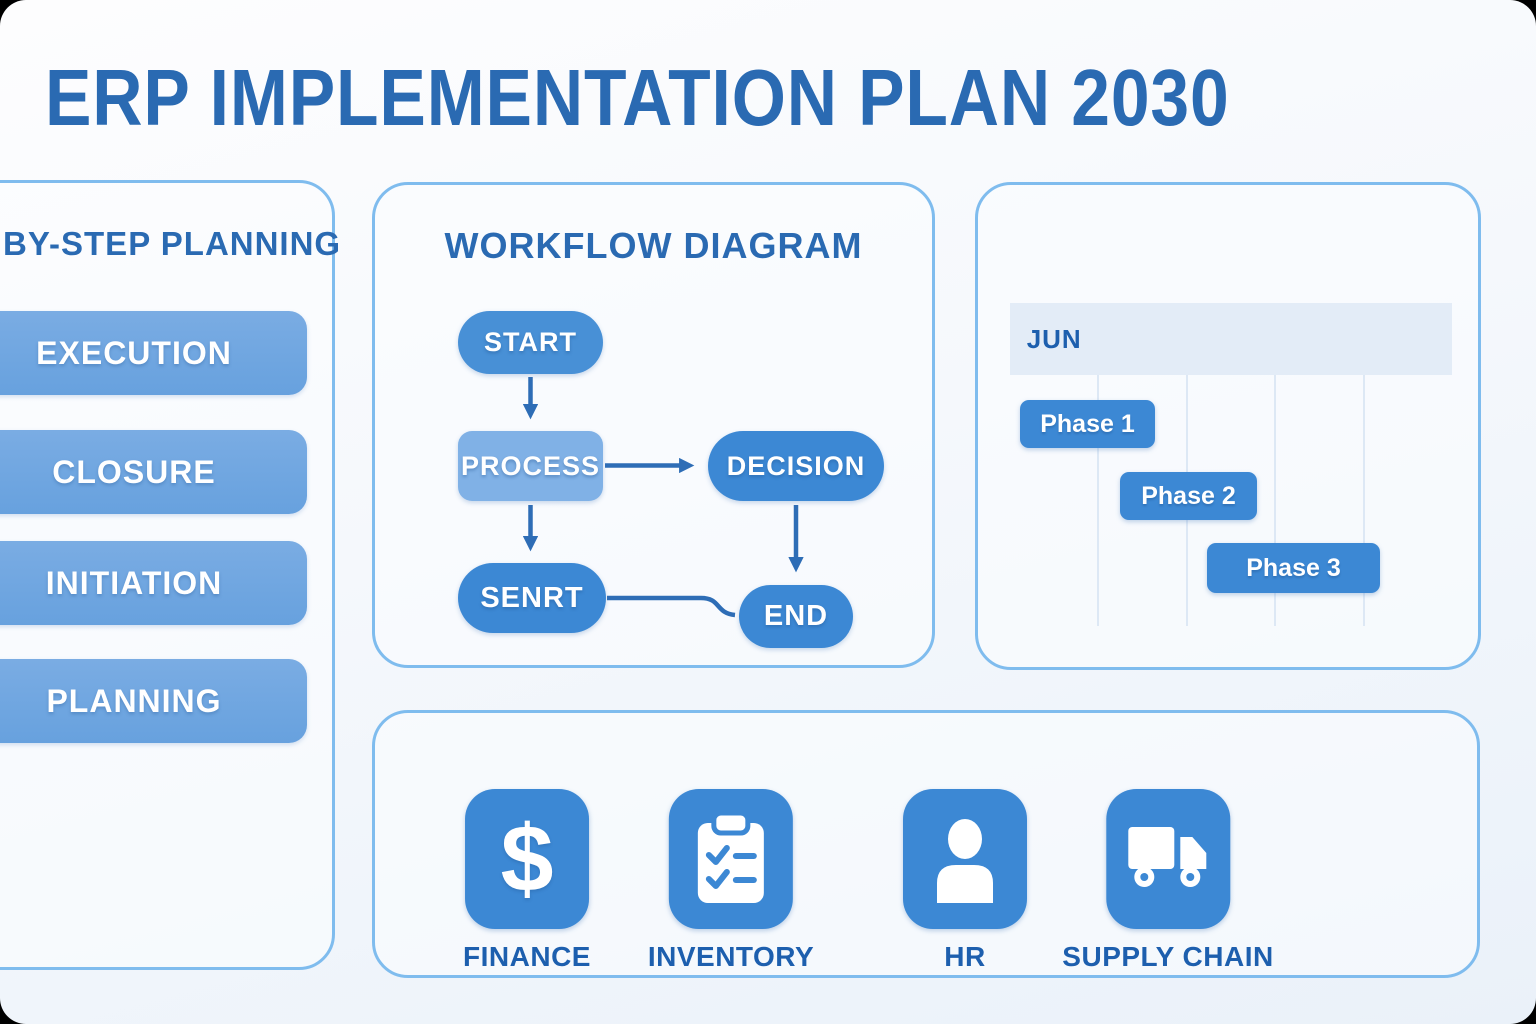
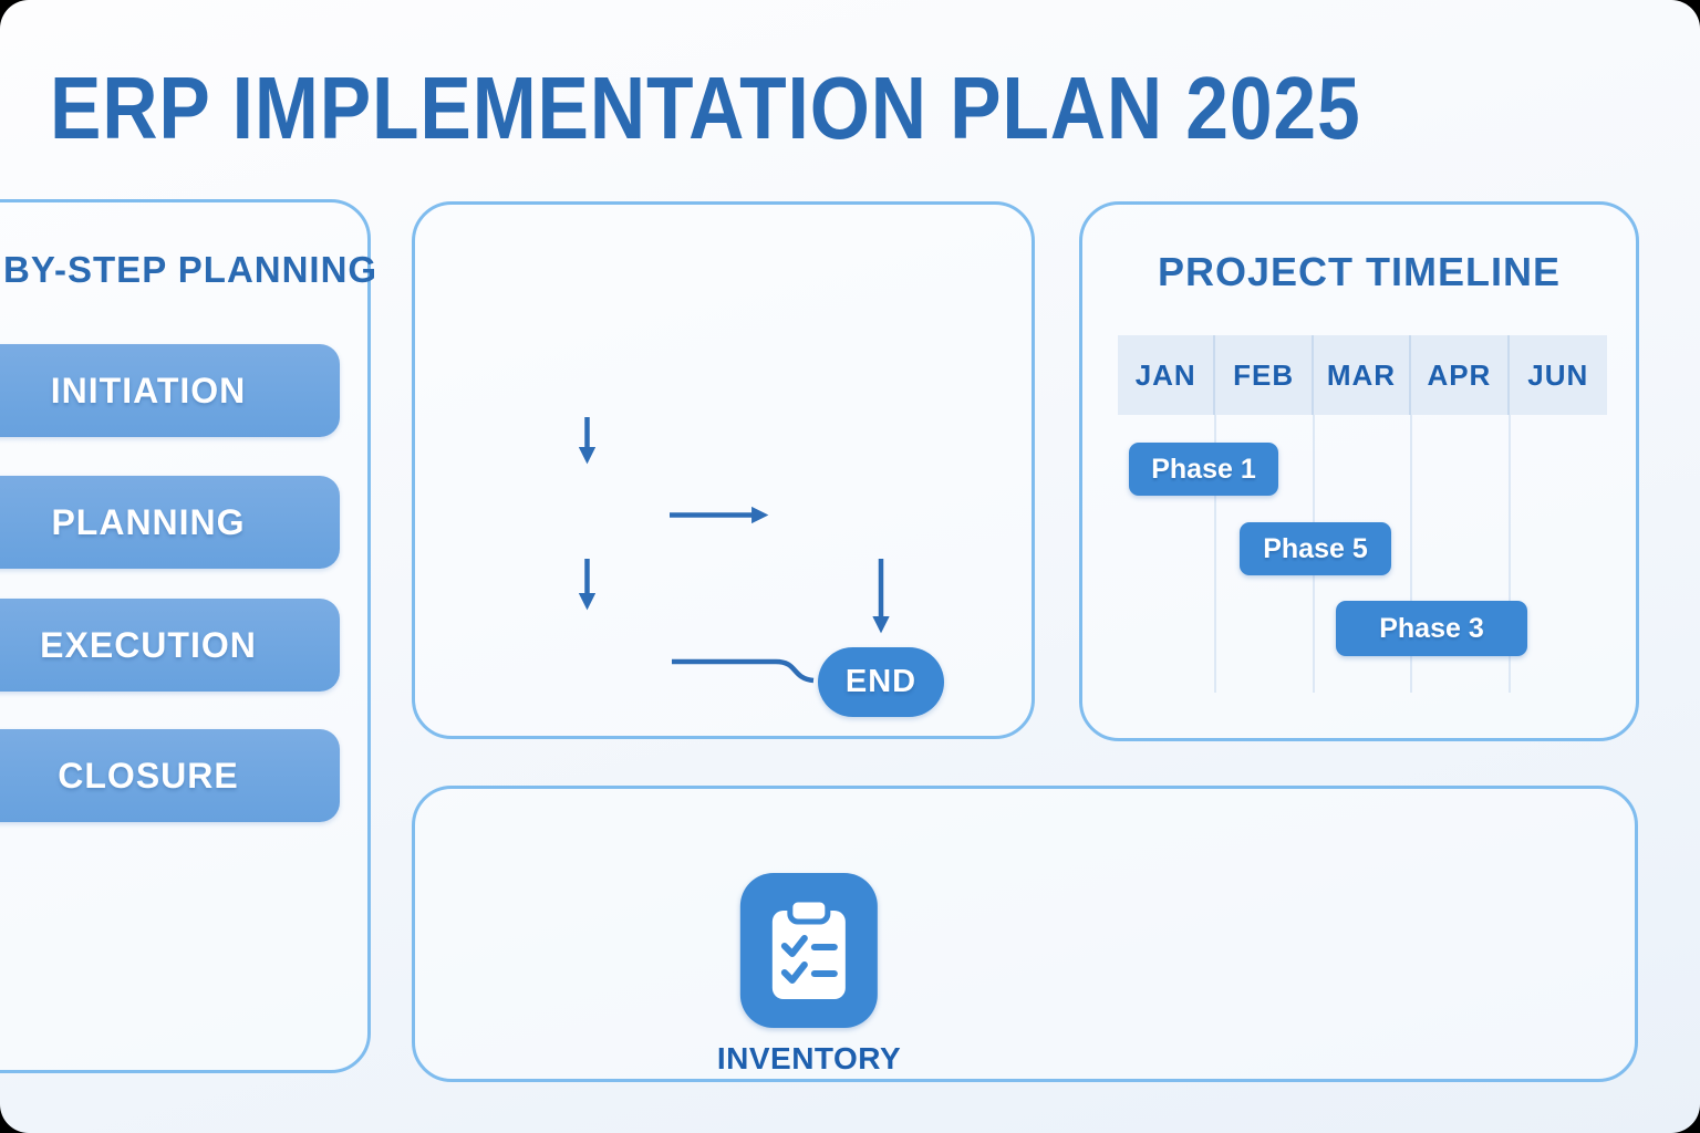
- ERP IMPLEMENTATION PLAN 2030
+ ERP IMPLEMENTATION PLAN 2025
  BY-STEP PLANNING
- EXECUTION
+ INITIATION
- CLOSURE
+ PLANNING
- INITIATION
+ EXECUTION
- PLANNING
+ CLOSURE
- WORKFLOW DIAGRAM
- START
- PROCESS
- DECISION
- SENRT
  END
+ PROJECT TIMELINE
+ JAN
+ FEB
+ MAR
+ APR
  JUN
  Phase 1
- Phase 2
+ Phase 5
  Phase 3
- $
- FINANCE
  INVENTORY
- HR
- SUPPLY CHAIN
